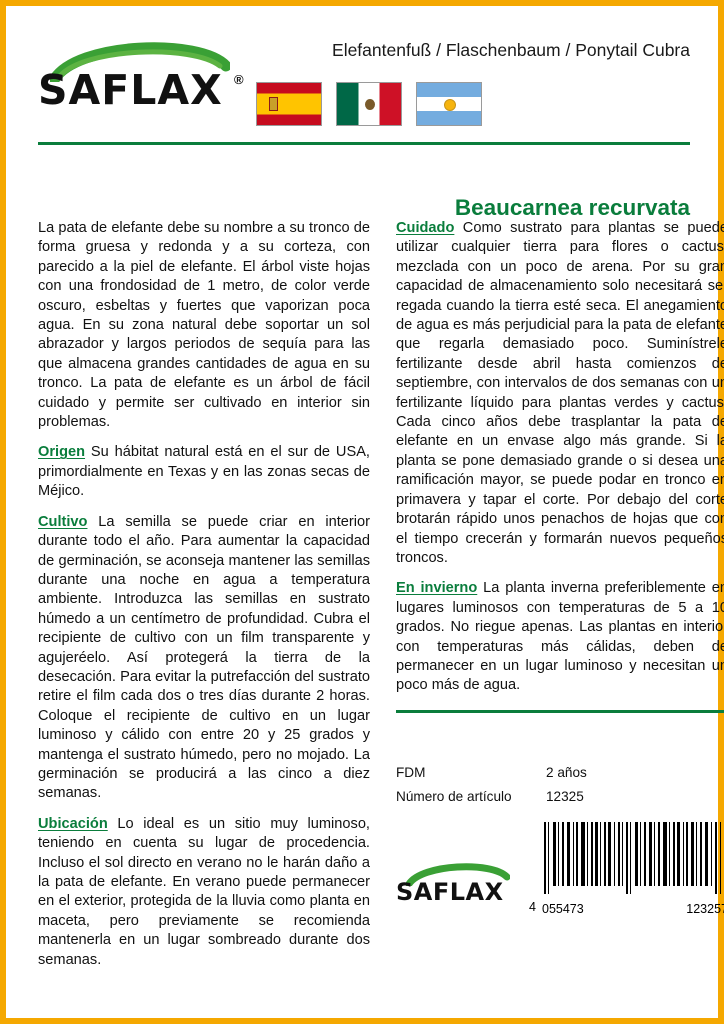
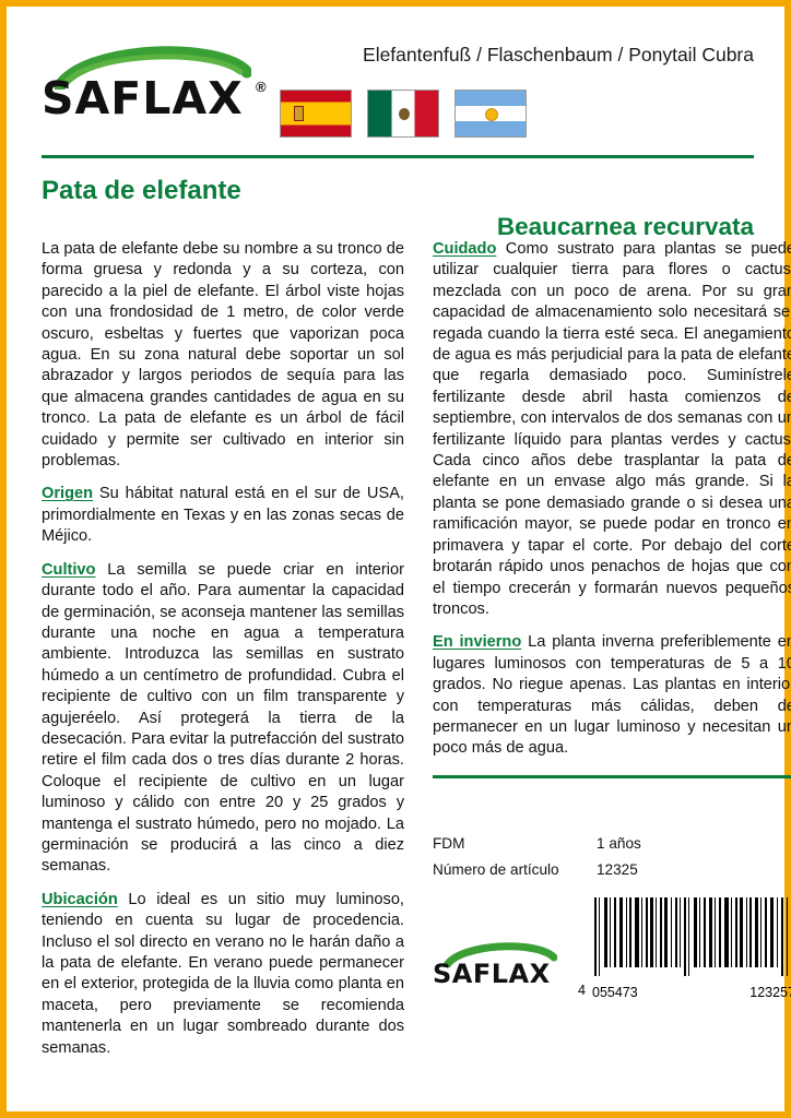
  SAFLAX
  ®
  Elefantenfuß / Flaschenbaum / Ponytail Cubra
+ Pata de elefante
  Beaucarnea recurvata
  La pata de elefante debe su nombre a su tronco de forma gruesa y redonda y a su corteza, con parecido a la piel de elefante. El árbol viste hojas con una frondosidad de 1 metro, de color verde oscuro, esbeltas y fuertes que vaporizan poca agua. En su zona natural debe soportar un sol abrazador y largos periodos de sequía para las que almacena grandes cantidades de agua en su tronco. La pata de elefante es un árbol de fácil cuidado y permite ser cultivado en interior sin problemas.
  Origen Su hábitat natural está en el sur de USA, primordialmente en Texas y en las zonas secas de Méjico.
  Cultivo La semilla se puede criar en interior durante todo el año. Para aumentar la capacidad de germinación, se aconseja mantener las semillas durante una noche en agua a temperatura ambiente. Introduzca las semillas en sustrato húmedo a un centímetro de profundidad. Cubra el recipiente de cultivo con un film transparente y agujeréelo. Así protegerá la tierra de la desecación. Para evitar la putrefacción del sustrato retire el film cada dos o tres días durante 2 horas. Coloque el recipiente de cultivo en un lugar luminoso y cálido con entre 20 y 25 grados y mantenga el sustrato húmedo, pero no mojado. La germinación se producirá a las cinco a diez semanas.
  Ubicación Lo ideal es un sitio muy luminoso, teniendo en cuenta su lugar de procedencia. Incluso el sol directo en verano no le harán daño a la pata de elefante. En verano puede permanecer en el exterior, protegida de la lluvia como planta en maceta, pero previamente se recomienda mantenerla en un lugar sombreado durante dos semanas.
  Cuidado Como sustrato para plantas se pued utilizar cualquier tierra para flores o cactus mezclada con un poco de arena. Por su gra capacidad de almacenamiento solo necesitará se regada cuando la tierra esté seca. El anegamient de agua es más perjudicial para la pata de elefant que regarla demasiado poco. Suminístrel fertilizante desde abril hasta comienzos d septiembre, con intervalos de dos semanas con u fertilizante líquido para plantas verdes y cactus Cada cinco años debe trasplantar la pata d elefante en un envase algo más grande. Si l planta se pone demasiado grande o si desea un ramificación mayor, se puede podar en tronco e primavera y tapar el corte. Por debajo del cort brotarán rápido unos penachos de hojas que co el tiempo crecerán y formarán nuevos pequeño troncos.
  En invierno La planta inverna preferiblemente e lugares luminosos con temperaturas de 5 a 1 grados. No riegue apenas. Las plantas en interio con temperaturas más cálidas, deben d permanecer en un lugar luminoso y necesitan u poco más de agua.
  FDM
- 2 años
+ 1 años
  Número de artículo
  12325
  SAFLAX
  4
  055473
  12325
